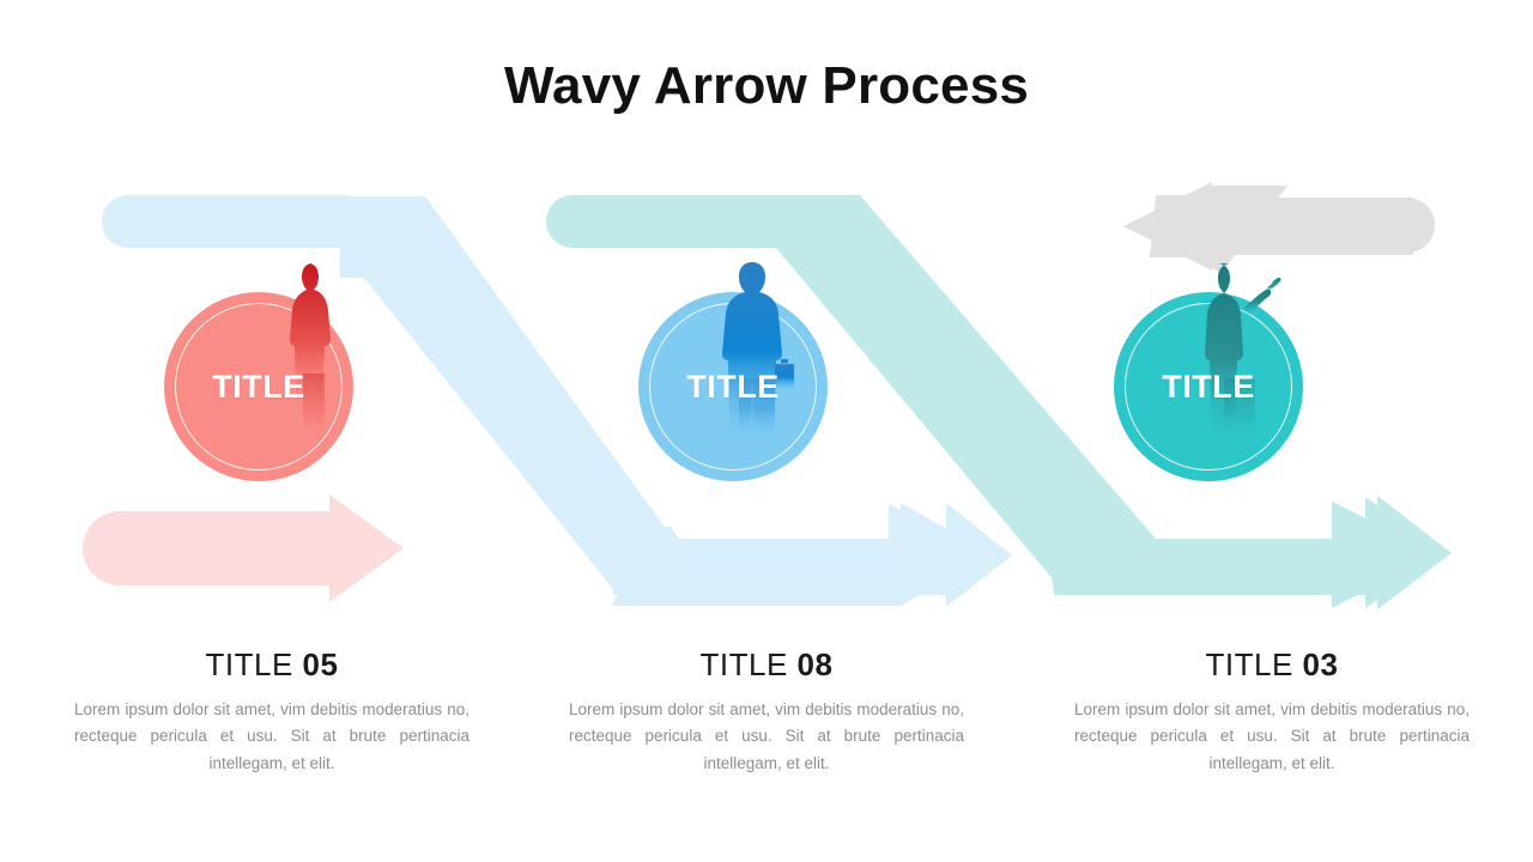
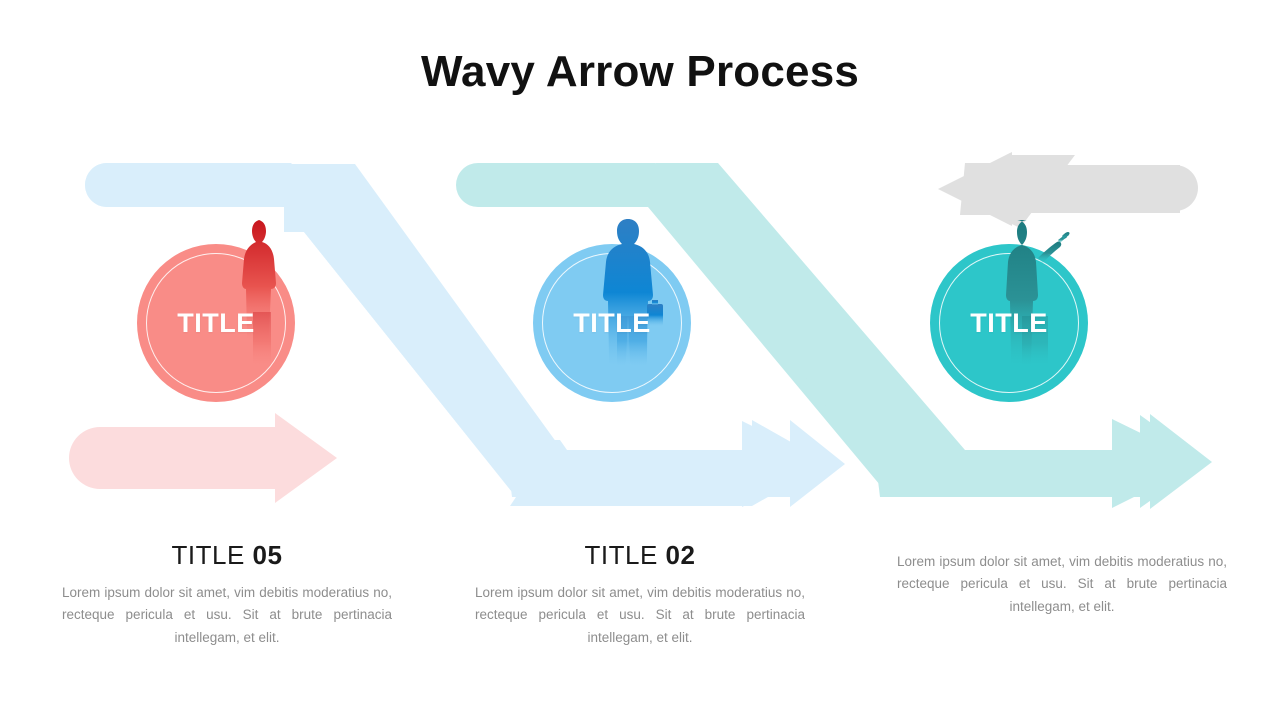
  Wavy Arrow Process
  TITLE
  TITLE
  TITLE
  TITLE 05
  Lorem ipsum dolor sit amet, vim debitis moderatius no, recteque pericula et usu. Sit at brute pertinacia intellegam, et elit.
- TITLE 08
+ TITLE 02
  Lorem ipsum dolor sit amet, vim debitis moderatius no, recteque pericula et usu. Sit at brute pertinacia intellegam, et elit.
- TITLE 03
  Lorem ipsum dolor sit amet, vim debitis moderatius no, recteque pericula et usu. Sit at brute pertinacia intellegam, et elit.
